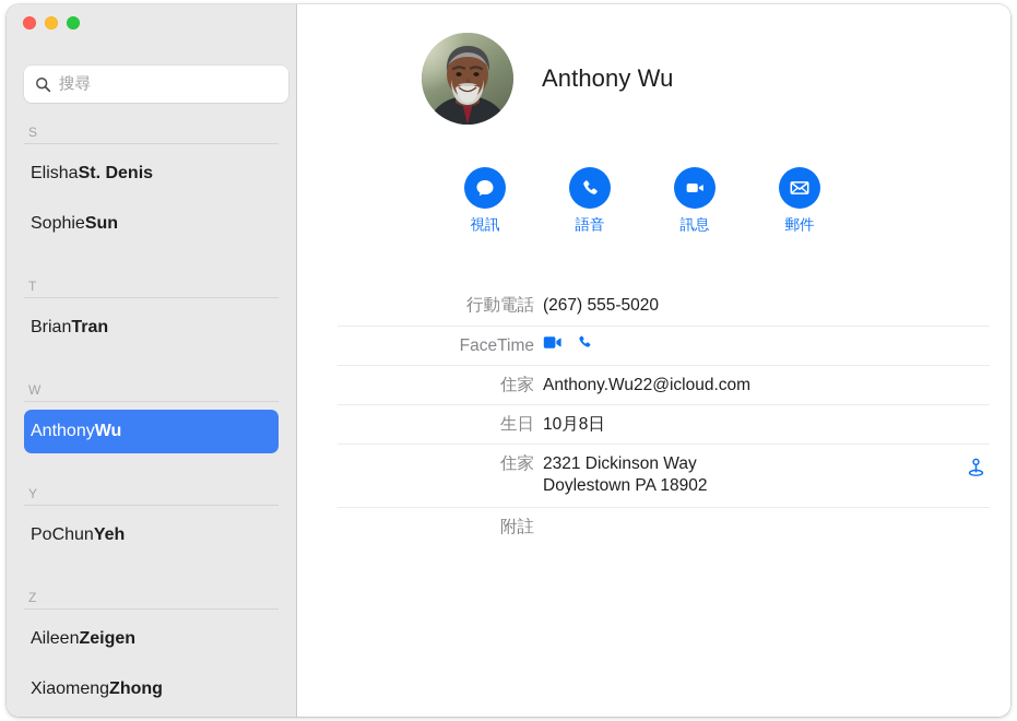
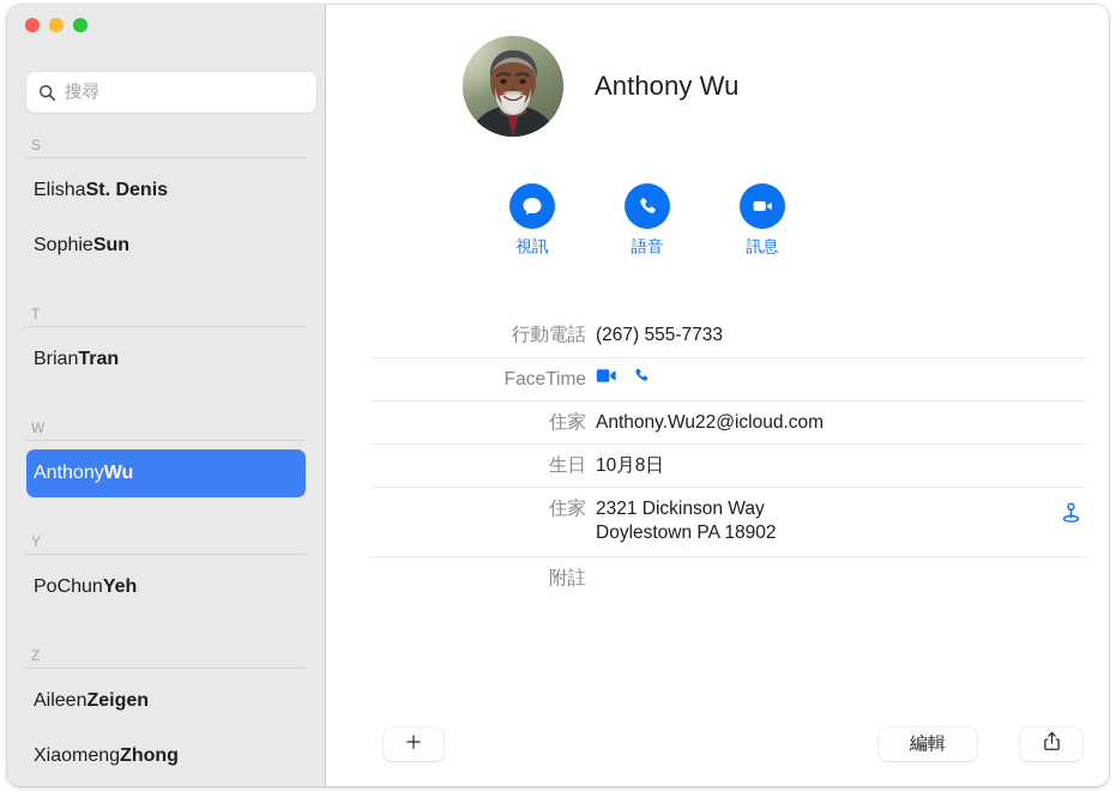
  搜尋
  S
  Elisha
  St. Denis
  Sophie
  Sun
  T
  Brian
  Tran
  W
  Anthony
  Wu
  Y
  PoChun
  Yeh
  Z
  Aileen
  Zeigen
  Xiaomeng
  Zhong
  Anthony Wu
  視訊
  語音
  訊息
- 郵件
  行動電話
- (267) 555-5020
+ (267) 555-7733
  FaceTime
  住家
  Anthony.Wu22@icloud.com
  生日
  10月8日
  住家
  2321 Dickinson Way
  Doylestown PA 18902
  附註
+ 編輯
